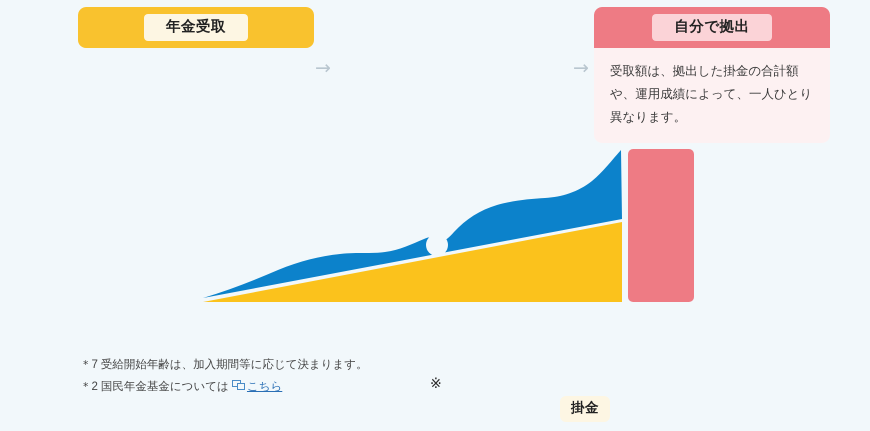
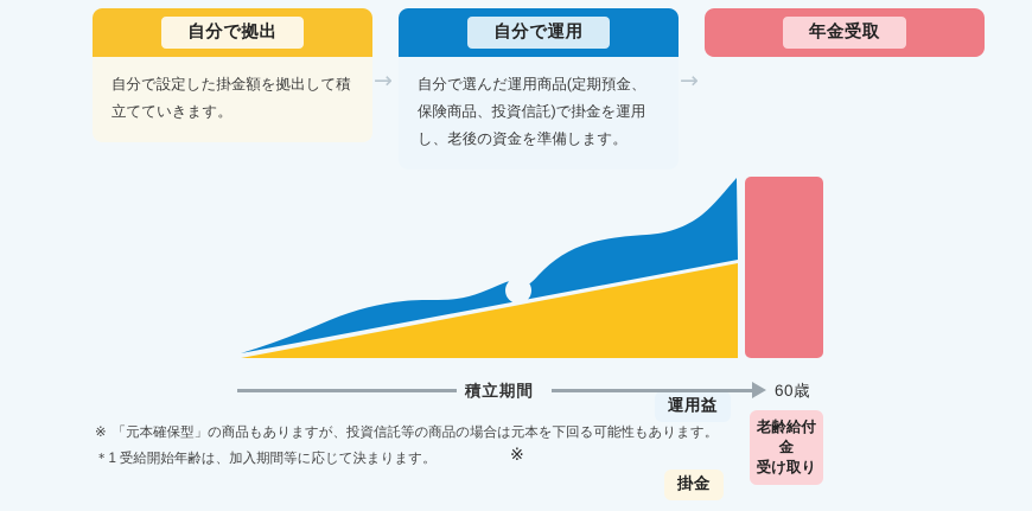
- 年金受取
+ 自分で拠出
+ 自分で設定した掛金額を拠出して積立てていきます。
  →
+ 自分で運用
+ 自分で選んだ運用商品(定期預金、保険商品、投資信託)で掛金を運用し、老後の資金を準備します。
  →
- 自分で拠出
+ 年金受取
- 受取額は、拠出した掛金の合計額や、運用成績によって、一人ひとり異なります。
  ※
+ 運用益
  掛金
+ 老齢給付金
+ 受け取り
+ 積立期間
+ 60歳
+ ※ 「元本確保型」の商品もありますが、投資信託等の商品の場合は元本を下回る可能性もあります。
- ＊7 受給開始年齢は、加入期間等に応じて決まります。
+ ＊1 受給開始年齢は、加入期間等に応じて決まります。
- ＊2 国民年金基金については こちら
